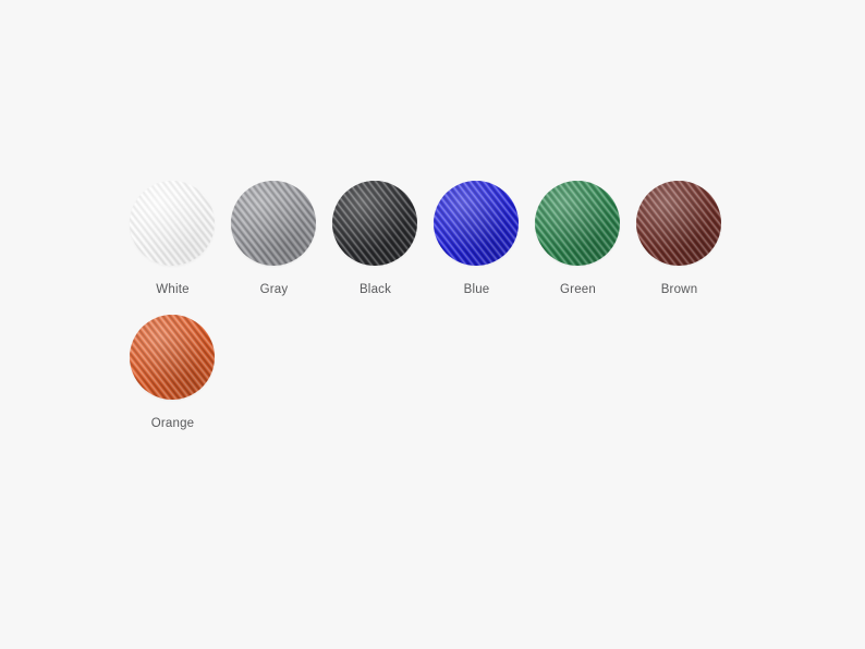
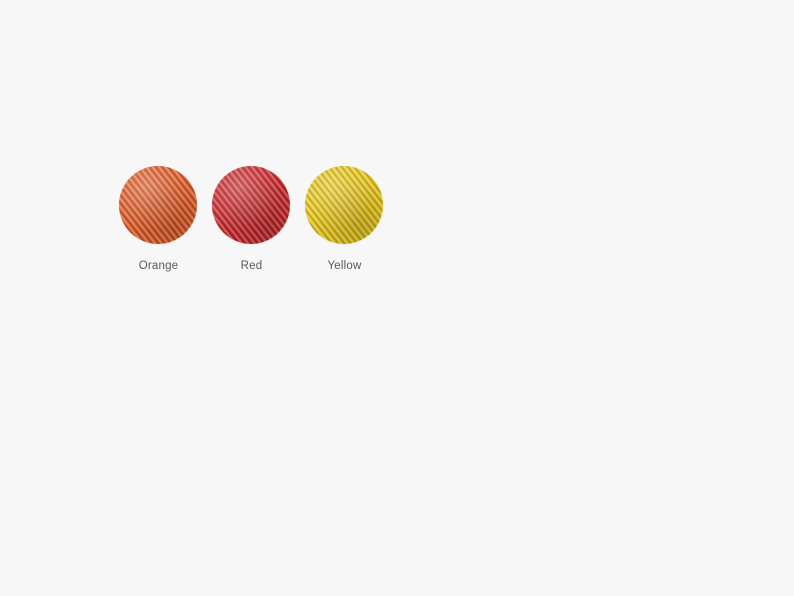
- White
- Gray
- Black
- Blue
- Green
- Brown
  Orange
+ Red
+ Yellow
